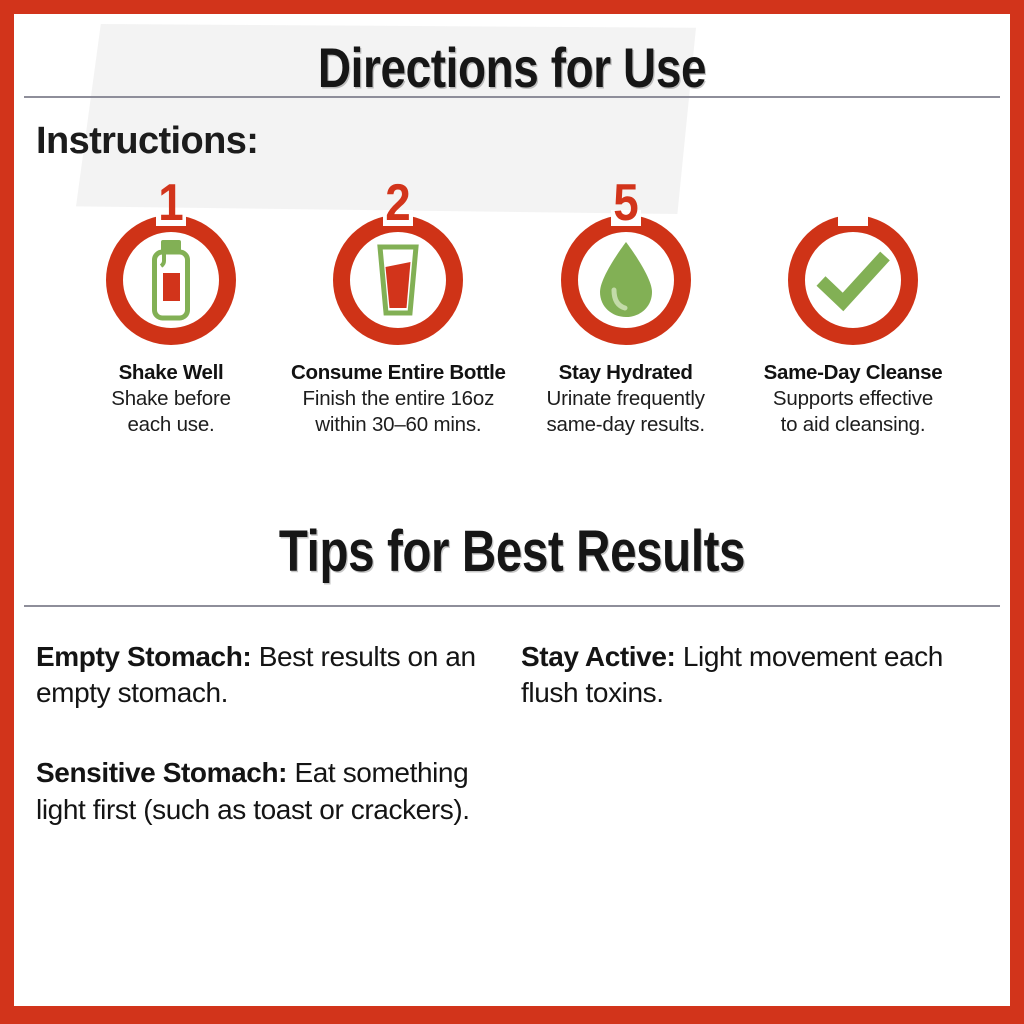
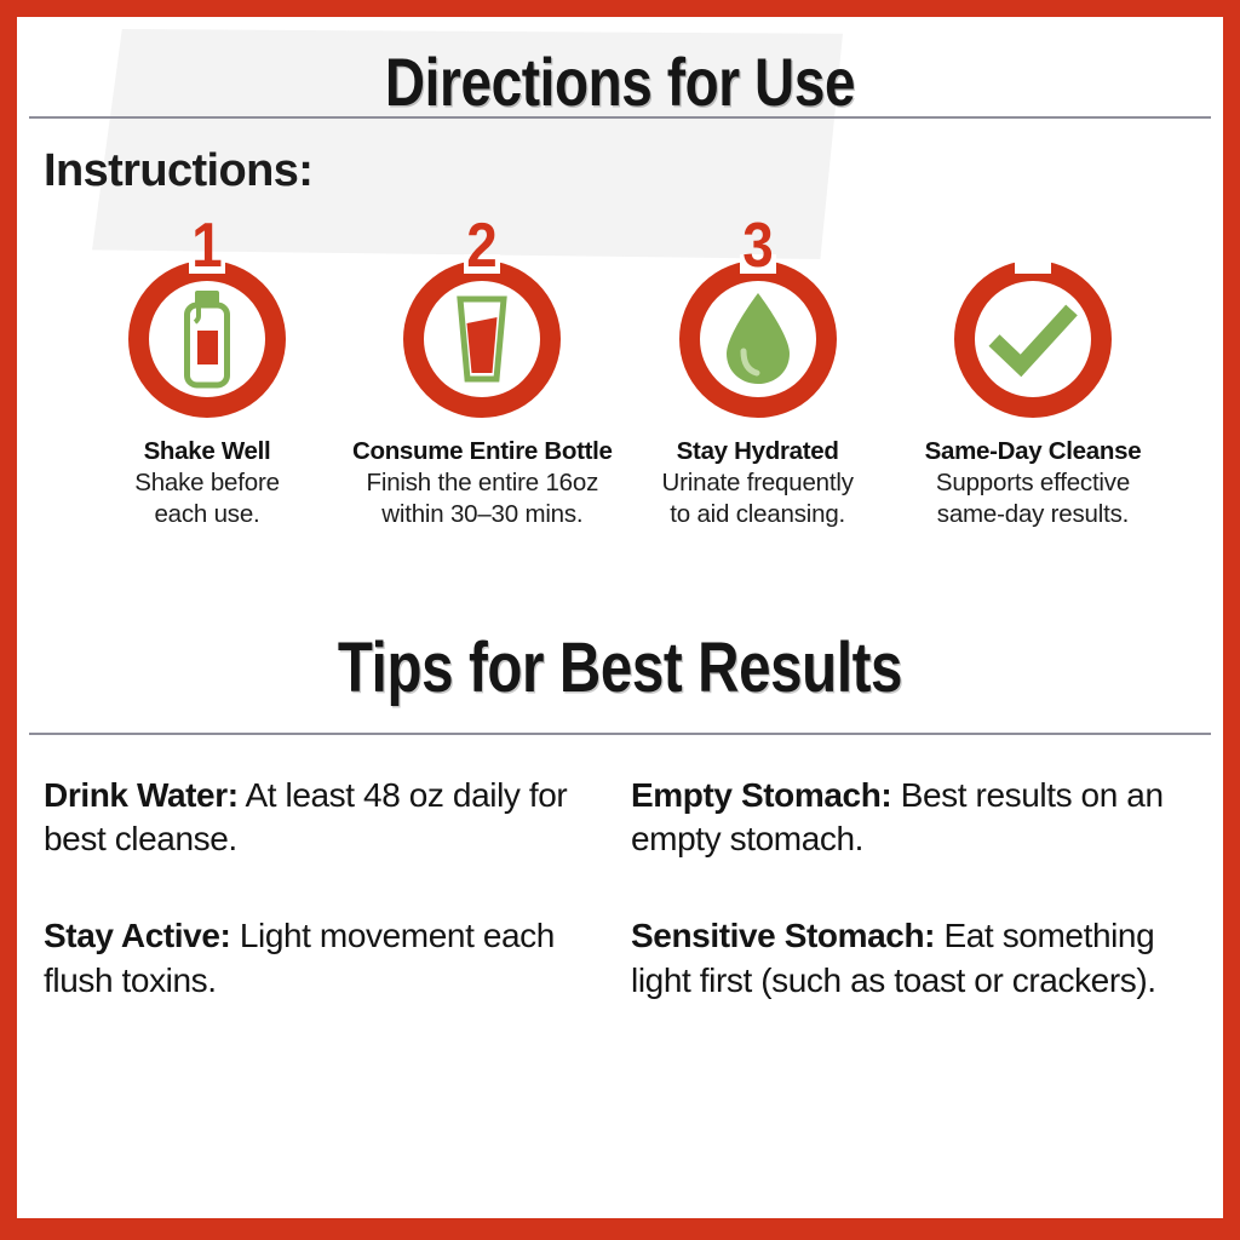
  Directions for Use
  Instructions:
  1
  Shake Well
  Shake before
  each use.
  2
  Consume Entire Bottle
  Finish the entire 16oz
- within 30–60 mins.
+ within 30–30 mins.
- 5
+ 3
  Stay Hydrated
  Urinate frequently
- same-day results.
+ to aid cleansing.
  Same-Day Cleanse
  Supports effective
- to aid cleansing.
+ same-day results.
  Tips for Best Results
+ Drink Water: At least 48 oz daily for best cleanse.
  Empty Stomach: Best results on an empty stomach.
  Stay Active: Light movement each flush toxins.
  Sensitive Stomach: Eat something light first (such as toast or crackers).
